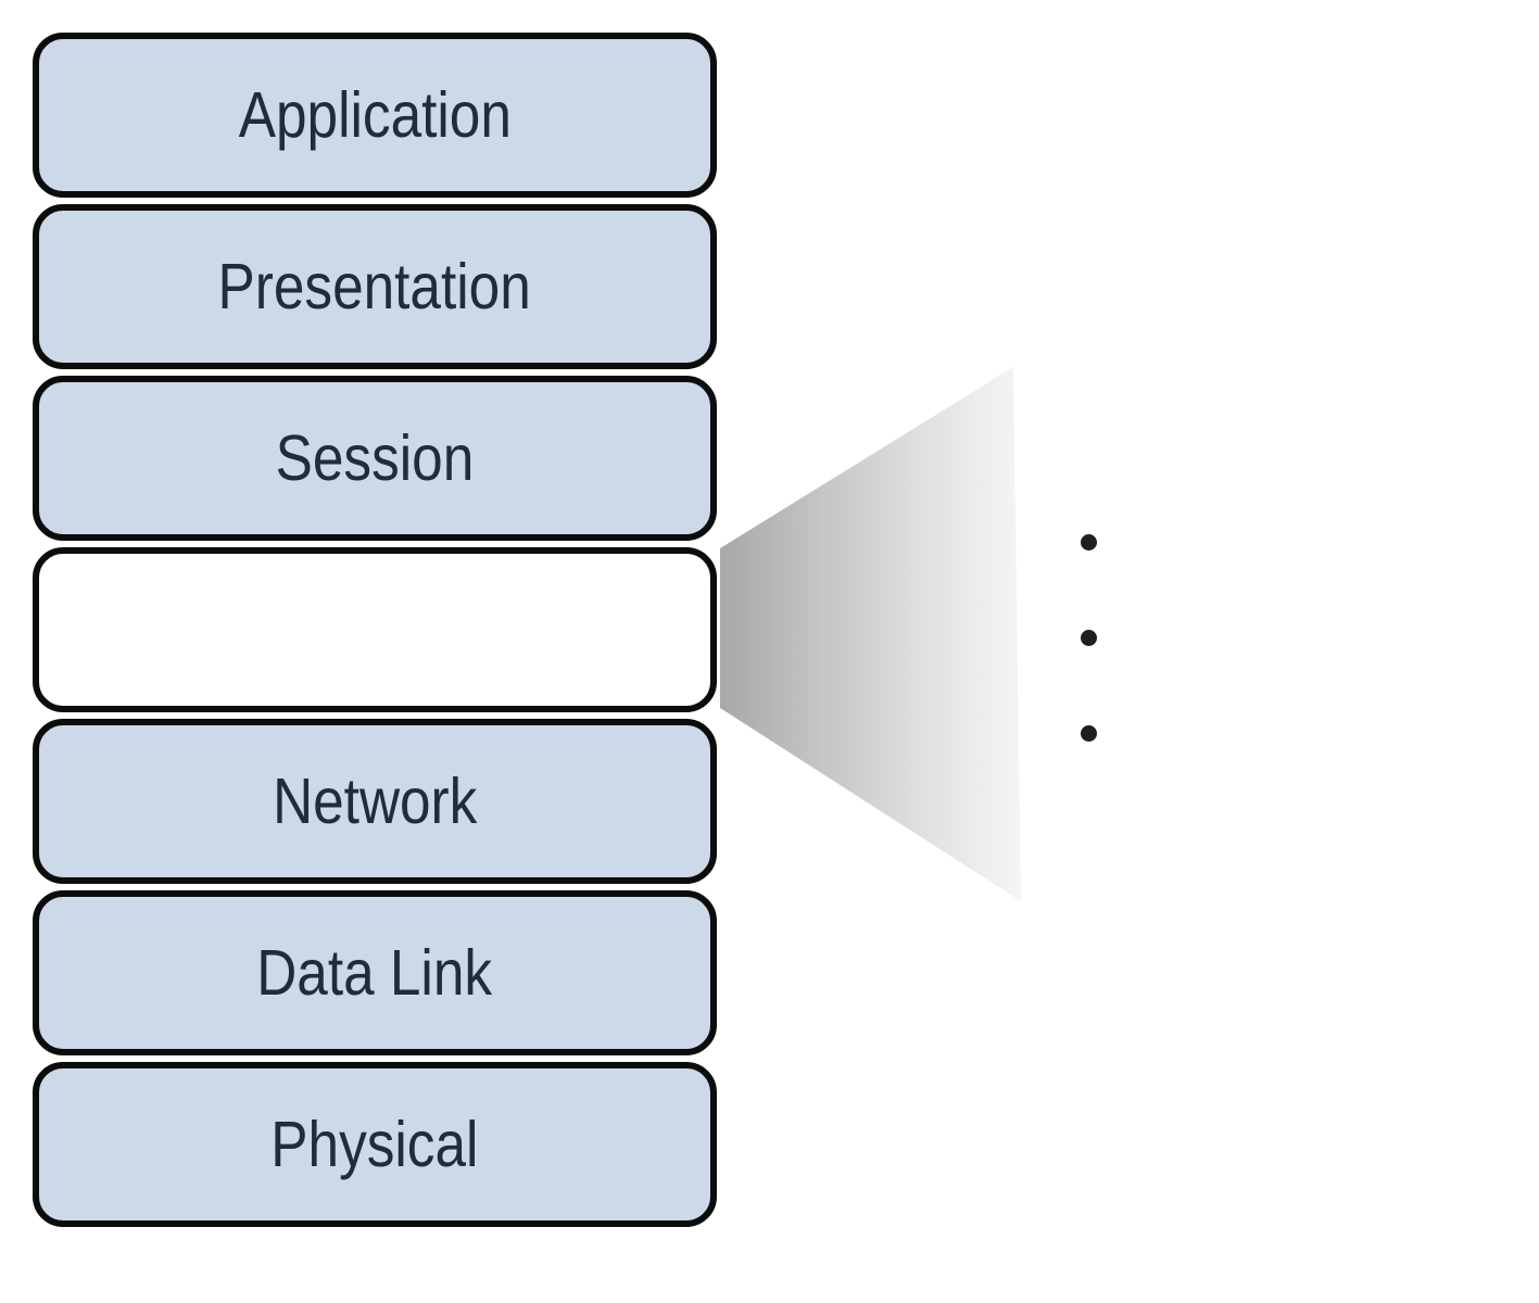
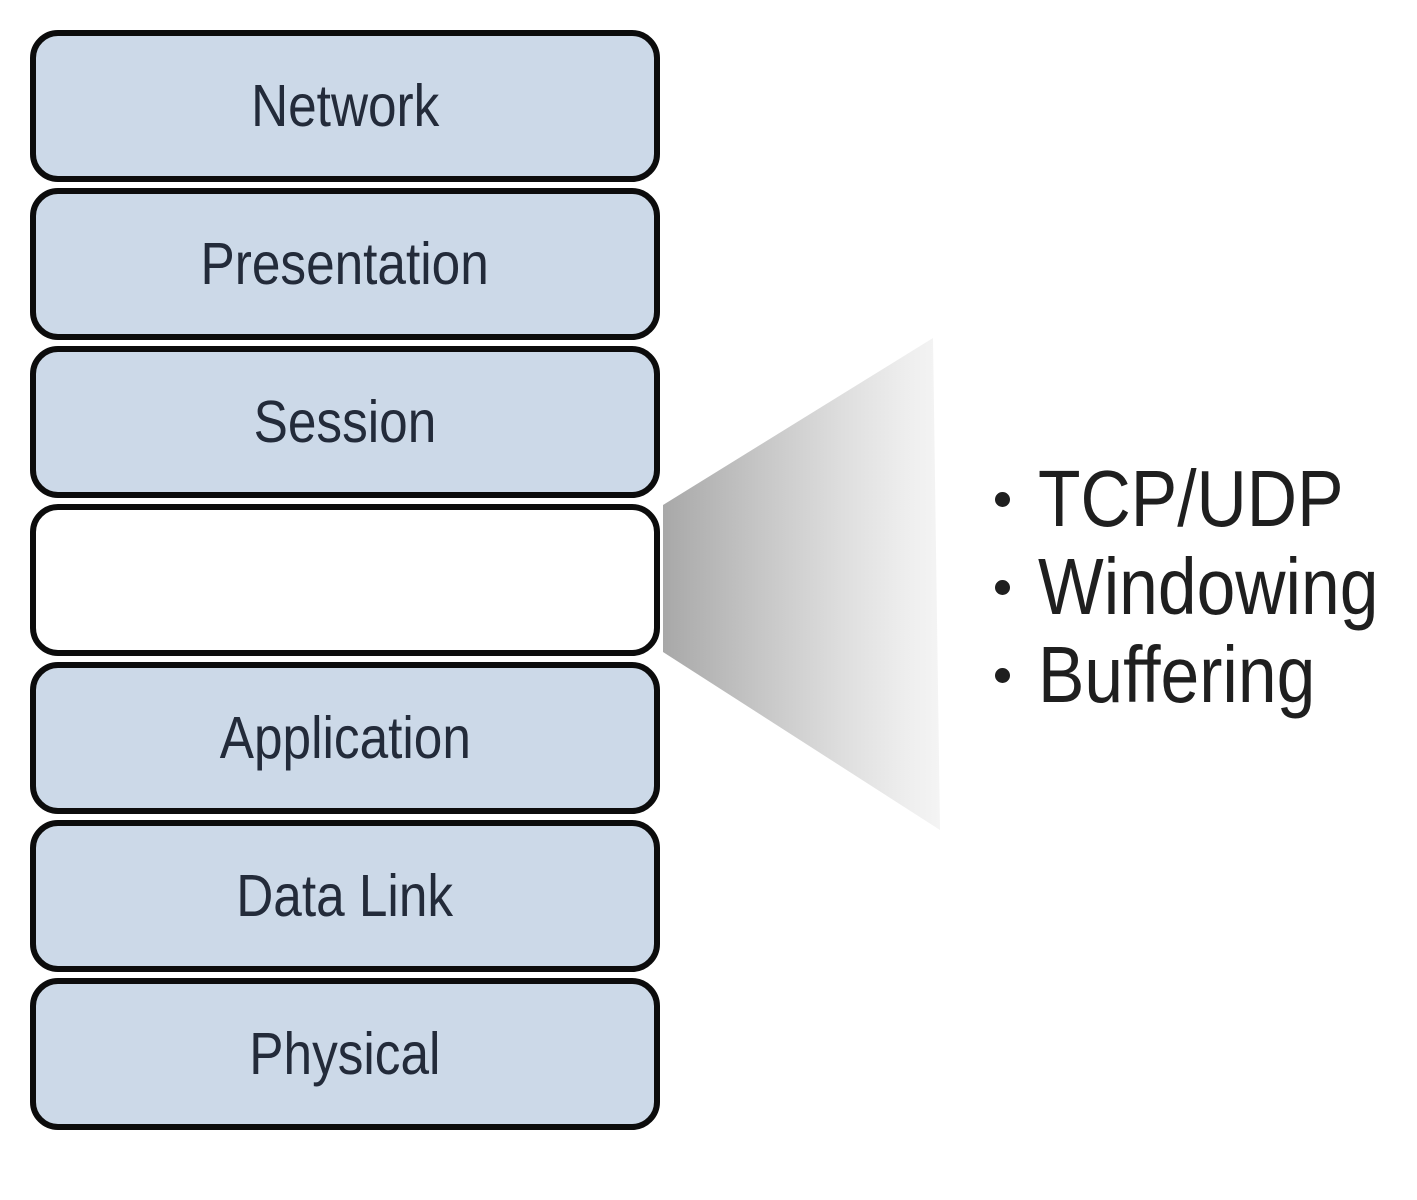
- Application
+ Network
  Presentation
  Session
- Network
+ Application
  Data Link
  Physical
+ TCP/UDP
+ Windowing
+ Buffering
